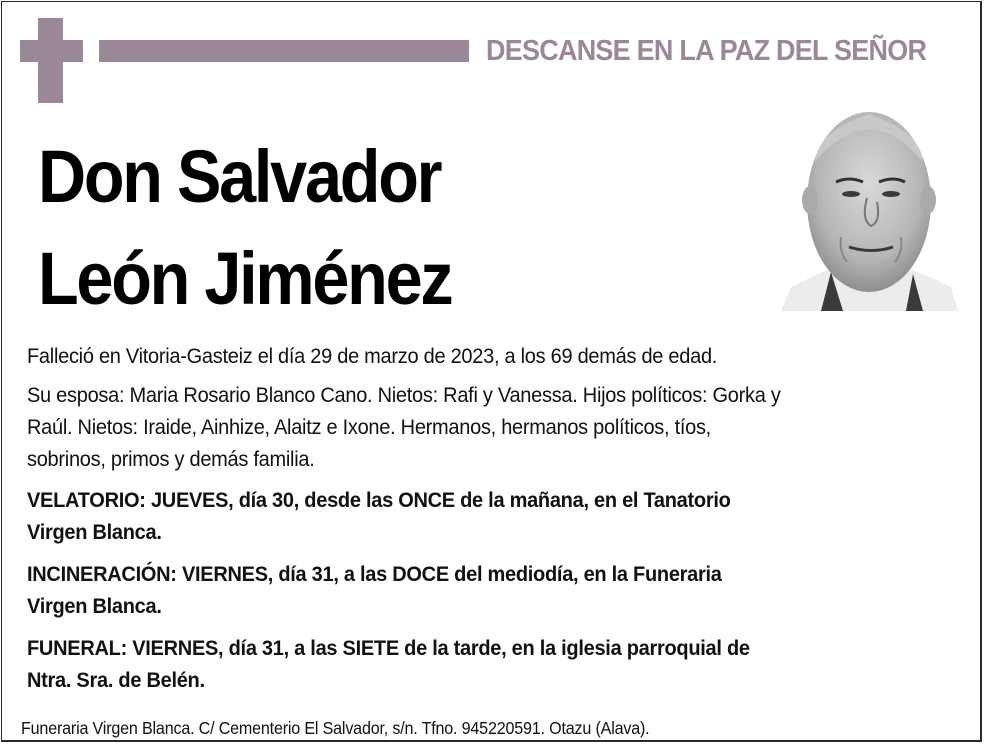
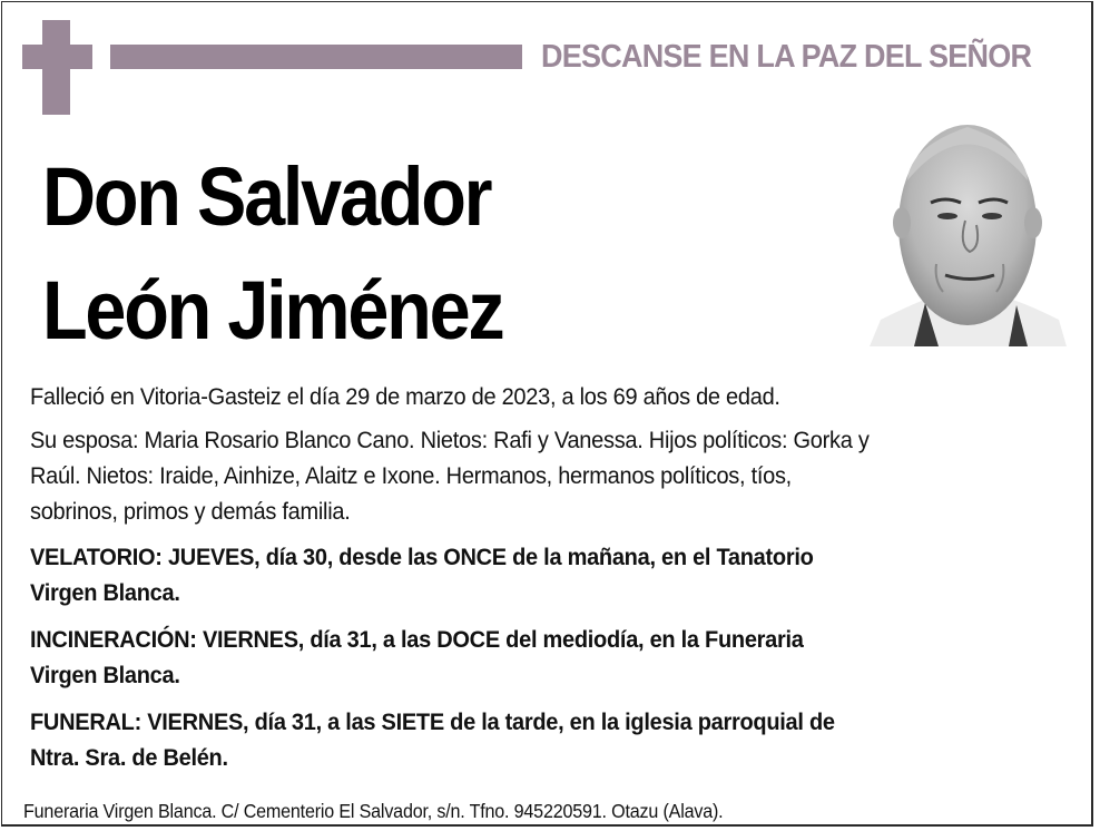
  DESCANSE EN LA PAZ DEL SEÑOR
  Don Salvador
  León Jiménez
- Falleció en Vitoria-Gasteiz el día 29 de marzo de 2023, a los 69 demás de edad.
+ Falleció en Vitoria-Gasteiz el día 29 de marzo de 2023, a los 69 años de edad.
  Su esposa: Maria Rosario Blanco Cano. Nietos: Rafi y Vanessa. Hijos políticos: Gorka y
  Raúl. Nietos: Iraide, Ainhize, Alaitz e Ixone. Hermanos, hermanos políticos, tíos,
  sobrinos, primos y demás familia.
  VELATORIO: JUEVES, día 30, desde las ONCE de la mañana, en el Tanatorio
  Virgen Blanca.
  INCINERACIÓN: VIERNES, día 31, a las DOCE del mediodía, en la Funeraria
  Virgen Blanca.
  FUNERAL: VIERNES, día 31, a las SIETE de la tarde, en la iglesia parroquial de
  Ntra. Sra. de Belén.
  Funeraria Virgen Blanca. C/ Cementerio El Salvador, s/n. Tfno. 945220591. Otazu (Alava).
